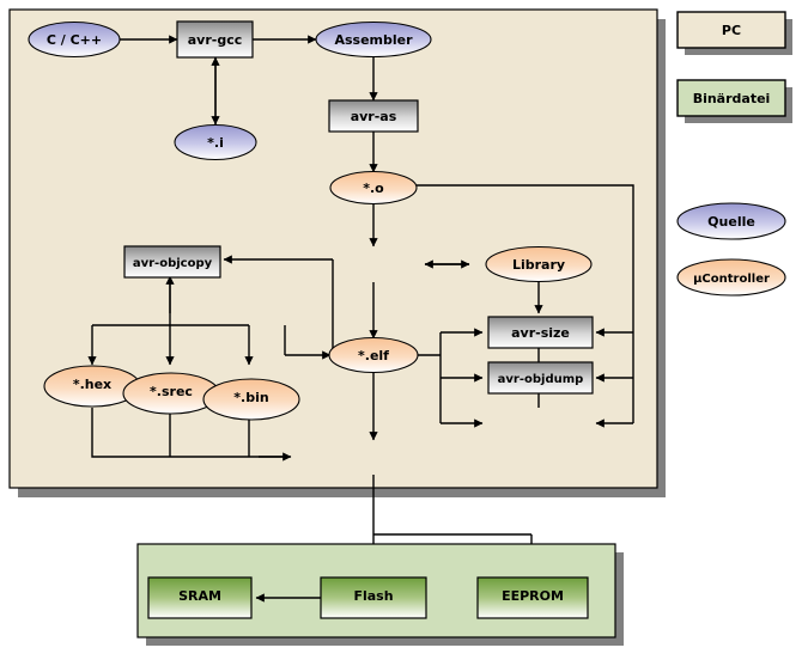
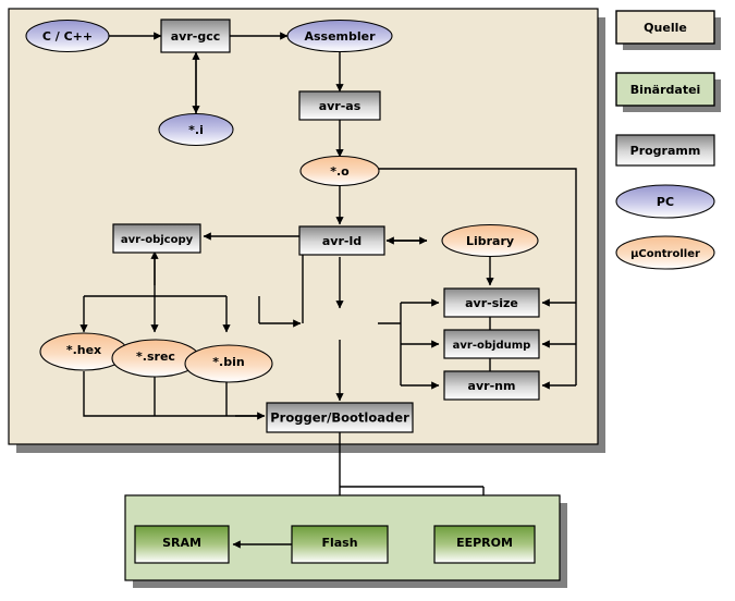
  C / C++
  avr-gcc
  Assembler
  *.i
  avr-as
  *.o
  avr-objcopy
+ avr-ld
  Library
- *.elf
  *.hex
  *.srec
  *.bin
  avr-size
  avr-objdump
+ avr-nm
+ Progger/Bootloader
  SRAM
  Flash
  EEPROM
- PC
+ Quelle
  Binärdatei
+ Programm
- Quelle
+ PC
  µController
